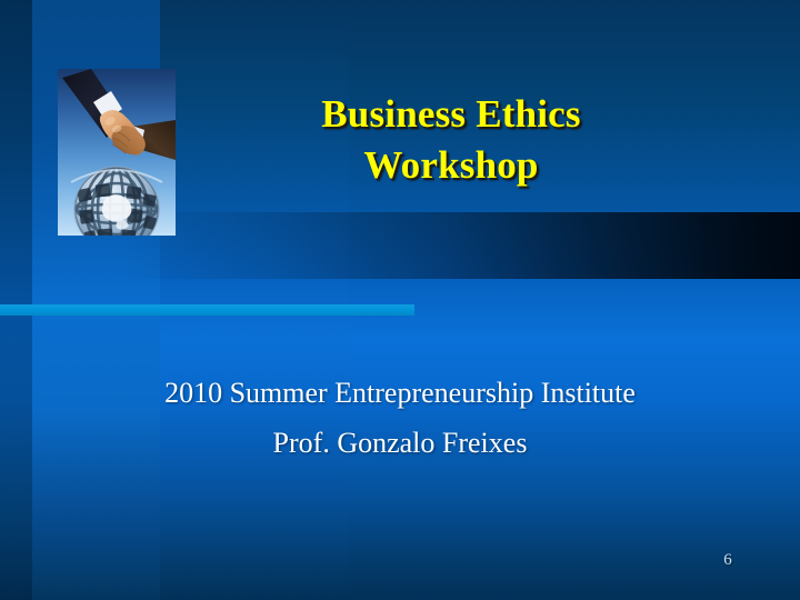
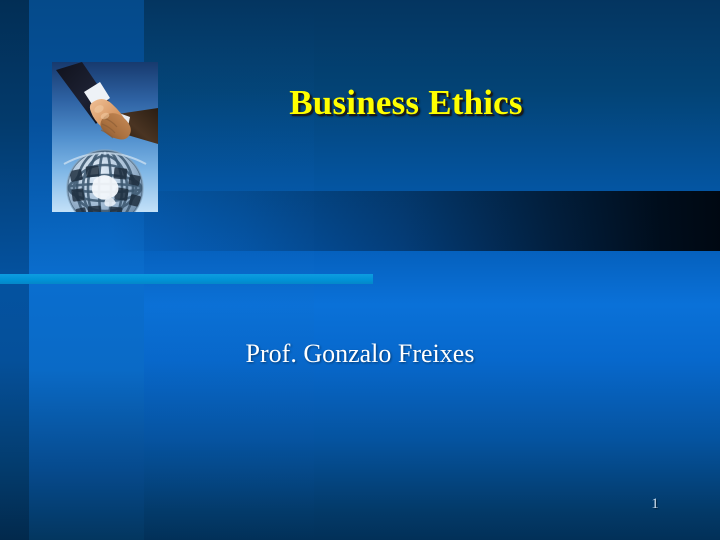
  Business Ethics
- Workshop
- 2010 Summer Entrepreneurship Institute
  Prof. Gonzalo Freixes
- 6
+ 1
